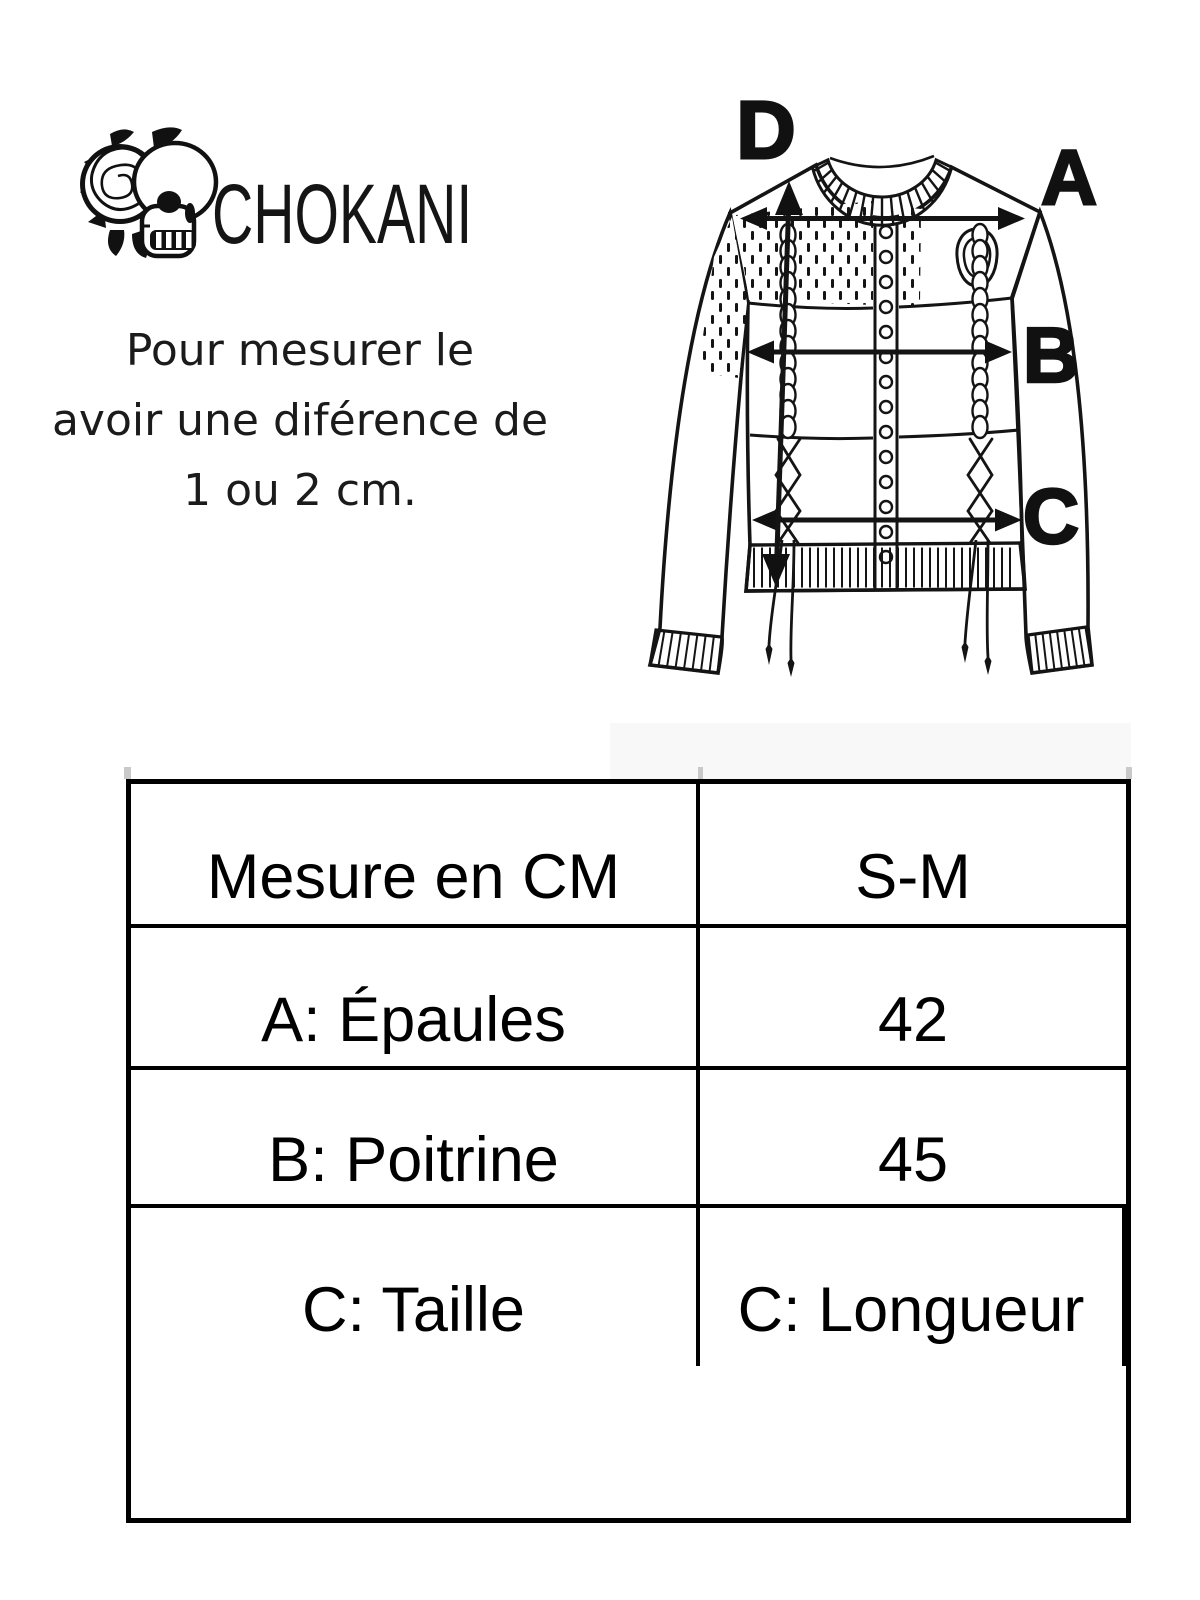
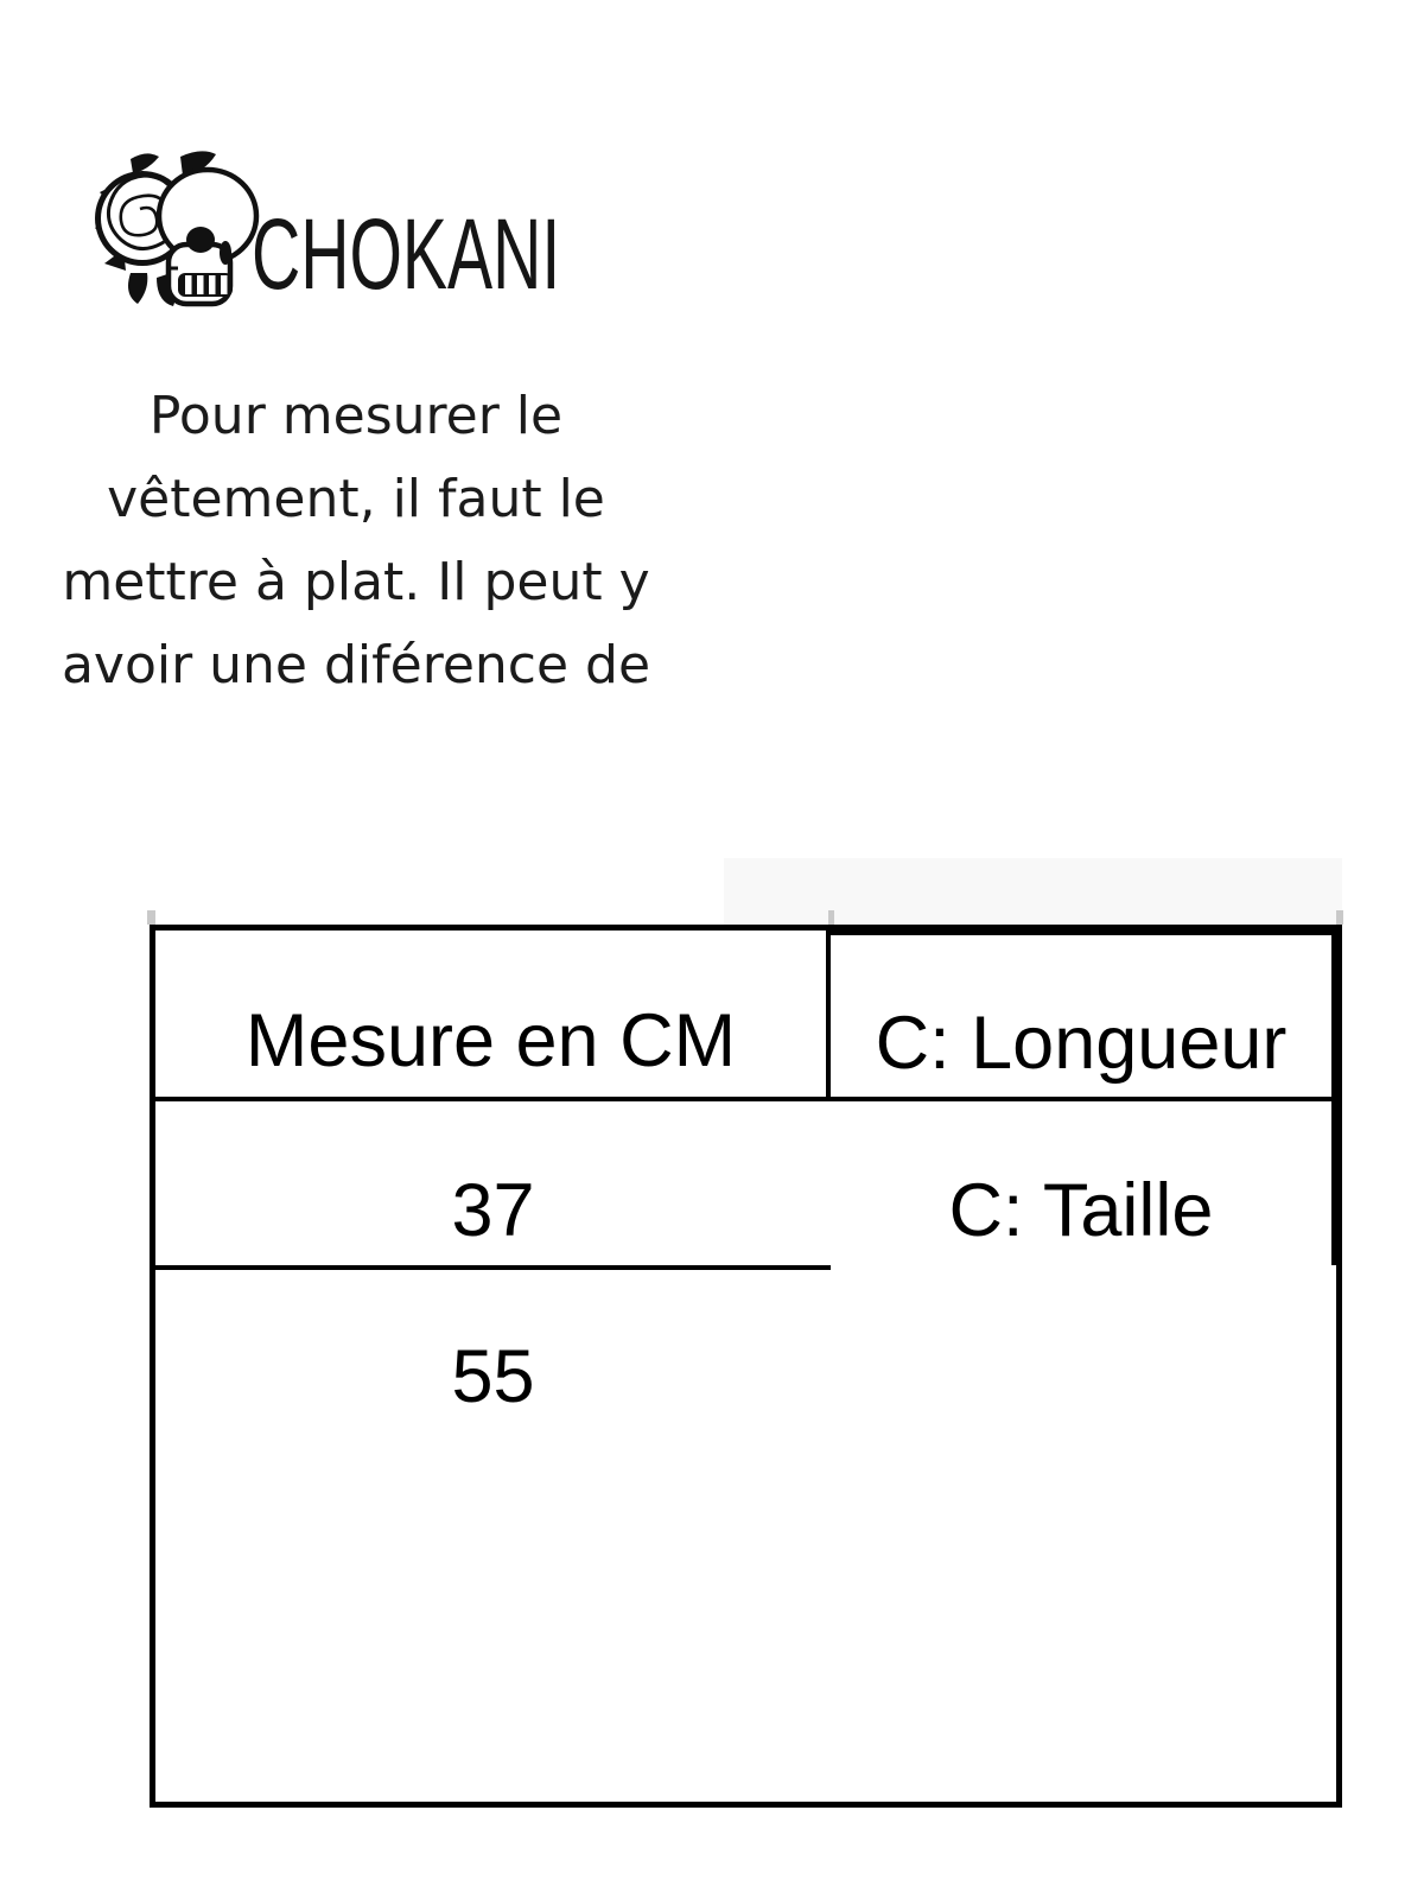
  CHOKANI
  Pour mesurer le
+ vêtement, il faut le
+ mettre à plat. Il peut y
  avoir une diférence de
- 1 ou 2 cm.
- D
- A
- B
- C
  Mesure en CM
- S-M
- A: Épaules
- 42
- B: Poitrine
- 45
- C: Taille
+ C: Longueur
+ 37
- C: Longueur
+ C: Taille
+ 55
